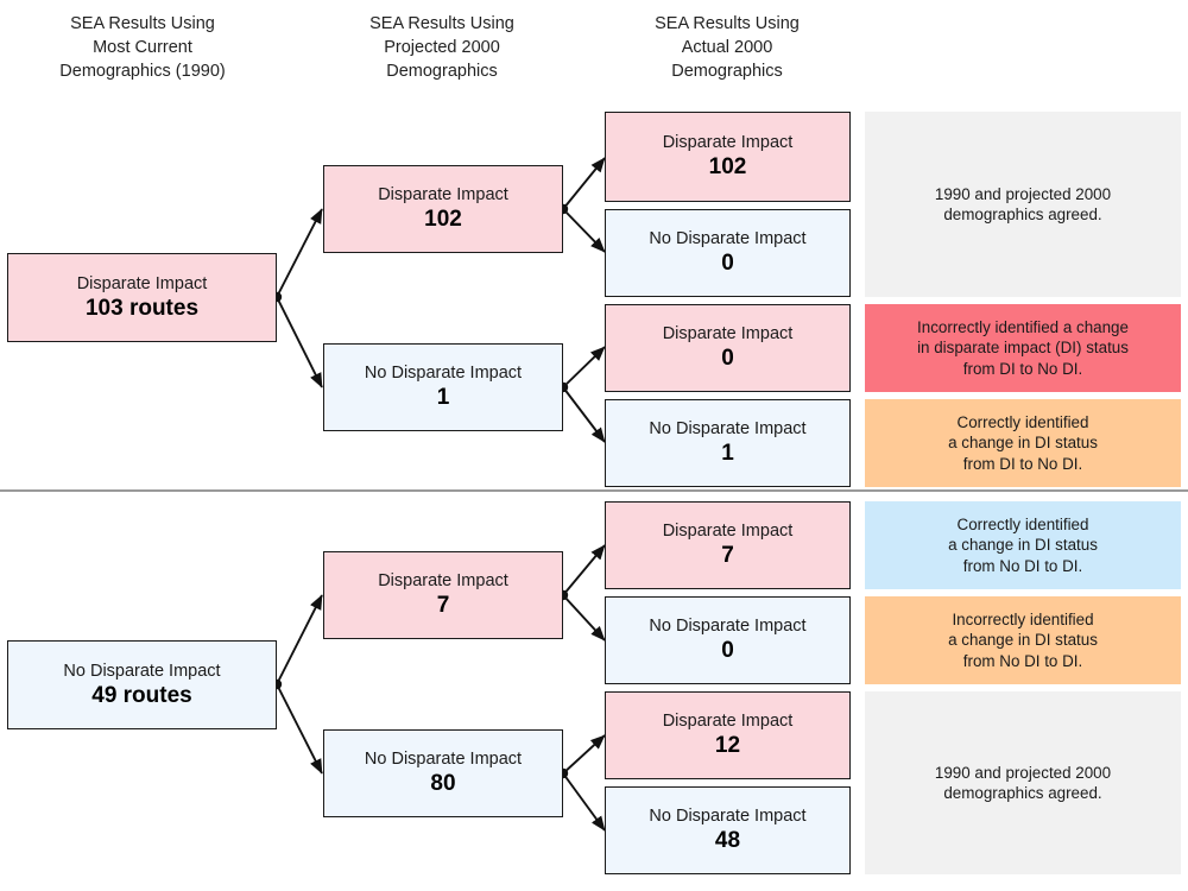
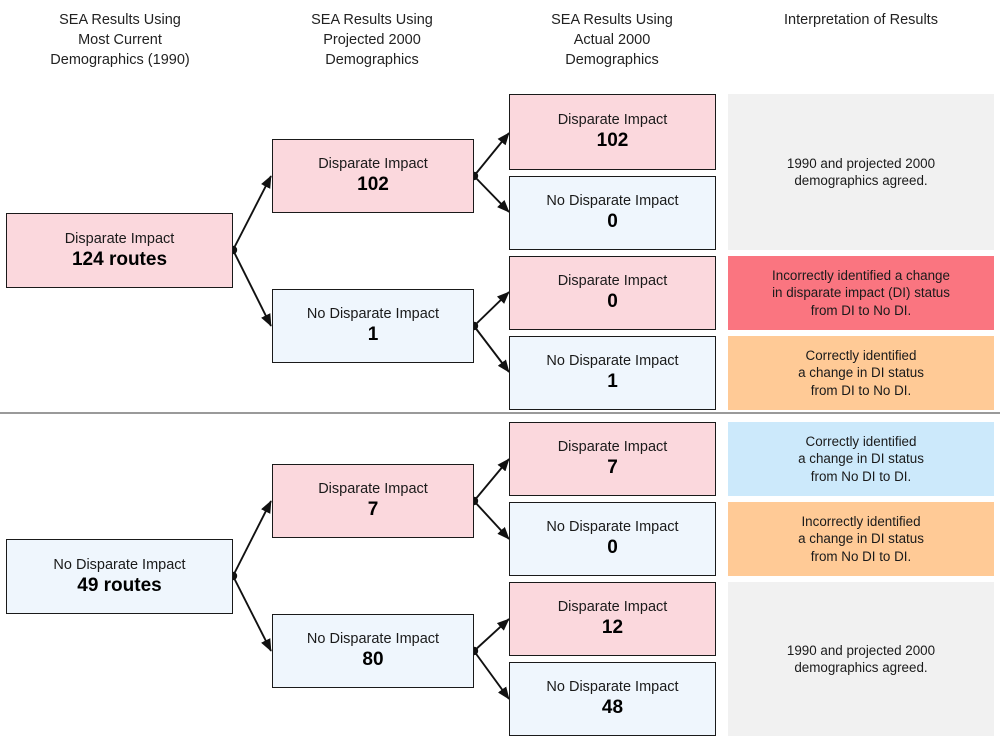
  SEA Results Using
  Most Current
  Demographics (1990)
  SEA Results Using
  Projected 2000
  Demographics
  SEA Results Using
  Actual 2000
  Demographics
+ Interpretation of Results
  Disparate Impact
- 103 routes
+ 124 routes
  No Disparate Impact
  49 routes
  Disparate Impact
  102
  No Disparate Impact
  1
  Disparate Impact
  7
  No Disparate Impact
  80
  Disparate Impact
  102
  No Disparate Impact
  0
  Disparate Impact
  0
  No Disparate Impact
  1
  Disparate Impact
  7
  No Disparate Impact
  0
  Disparate Impact
  12
  No Disparate Impact
  48
  1990 and projected 2000
  demographics agreed.
  Incorrectly identified a change
  in disparate impact (DI) status
  from DI to No DI.
  Correctly identified
  a change in DI status
  from DI to No DI.
  Correctly identified
  a change in DI status
  from No DI to DI.
  Incorrectly identified
  a change in DI status
  from No DI to DI.
  1990 and projected 2000
  demographics agreed.
